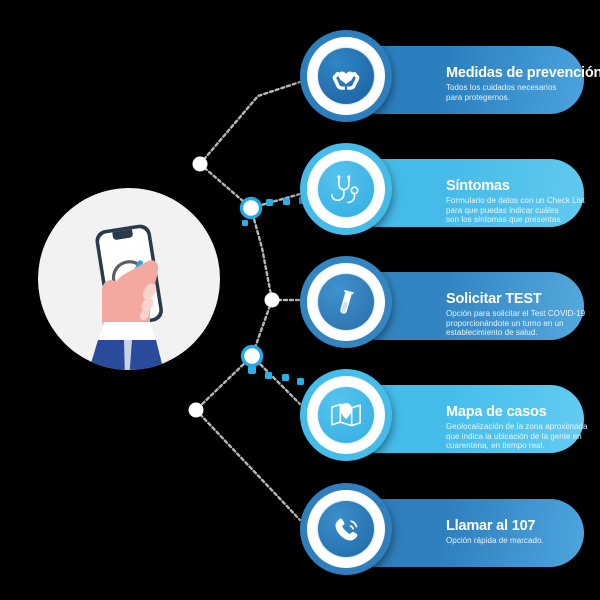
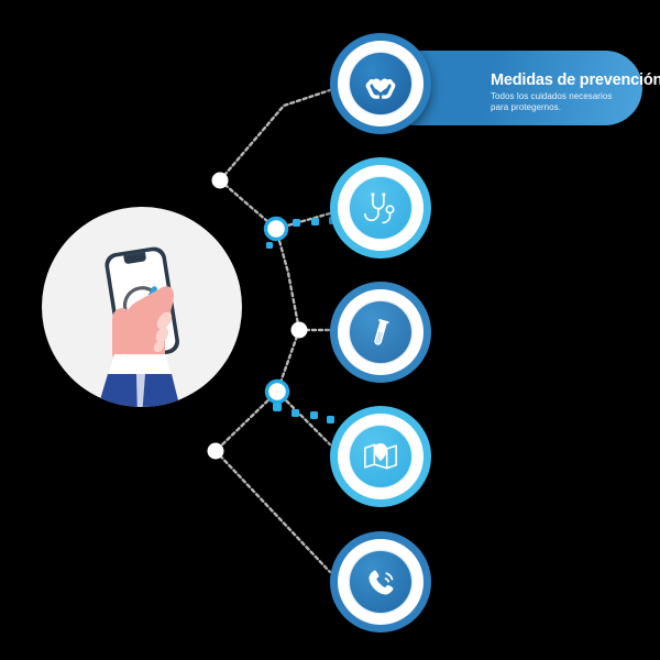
  Medidas de prevención
  Todos los cuidados necesarios
  para protegernos.
- Síntomas
- Formulario de datos con un Check List
- para que puedas indicar cuáles
- son los síntomas que presentas.
- Solicitar TEST
- Opción para solicitar el Test COVID-19
- proporcionándote un turno en un
- establecimiento de salud.
- Mapa de casos
- Geolocalización de la zona aproximada
- que indica la ubicación de la gente en
- cuarentena, en tiempo real.
- Llamar al 107
- Opción rápida de marcado.
